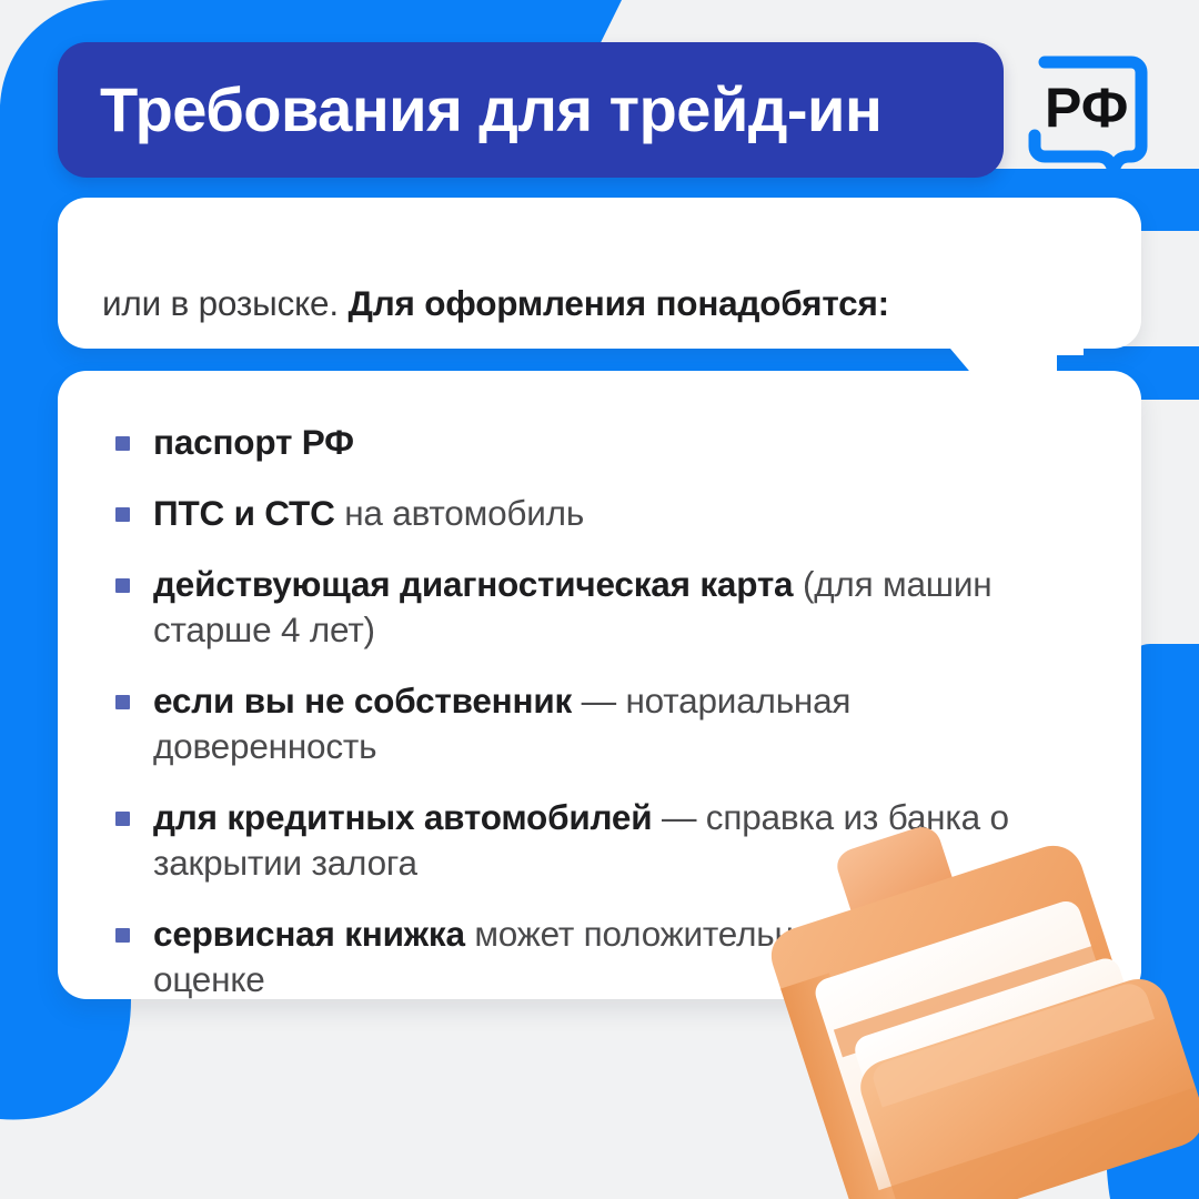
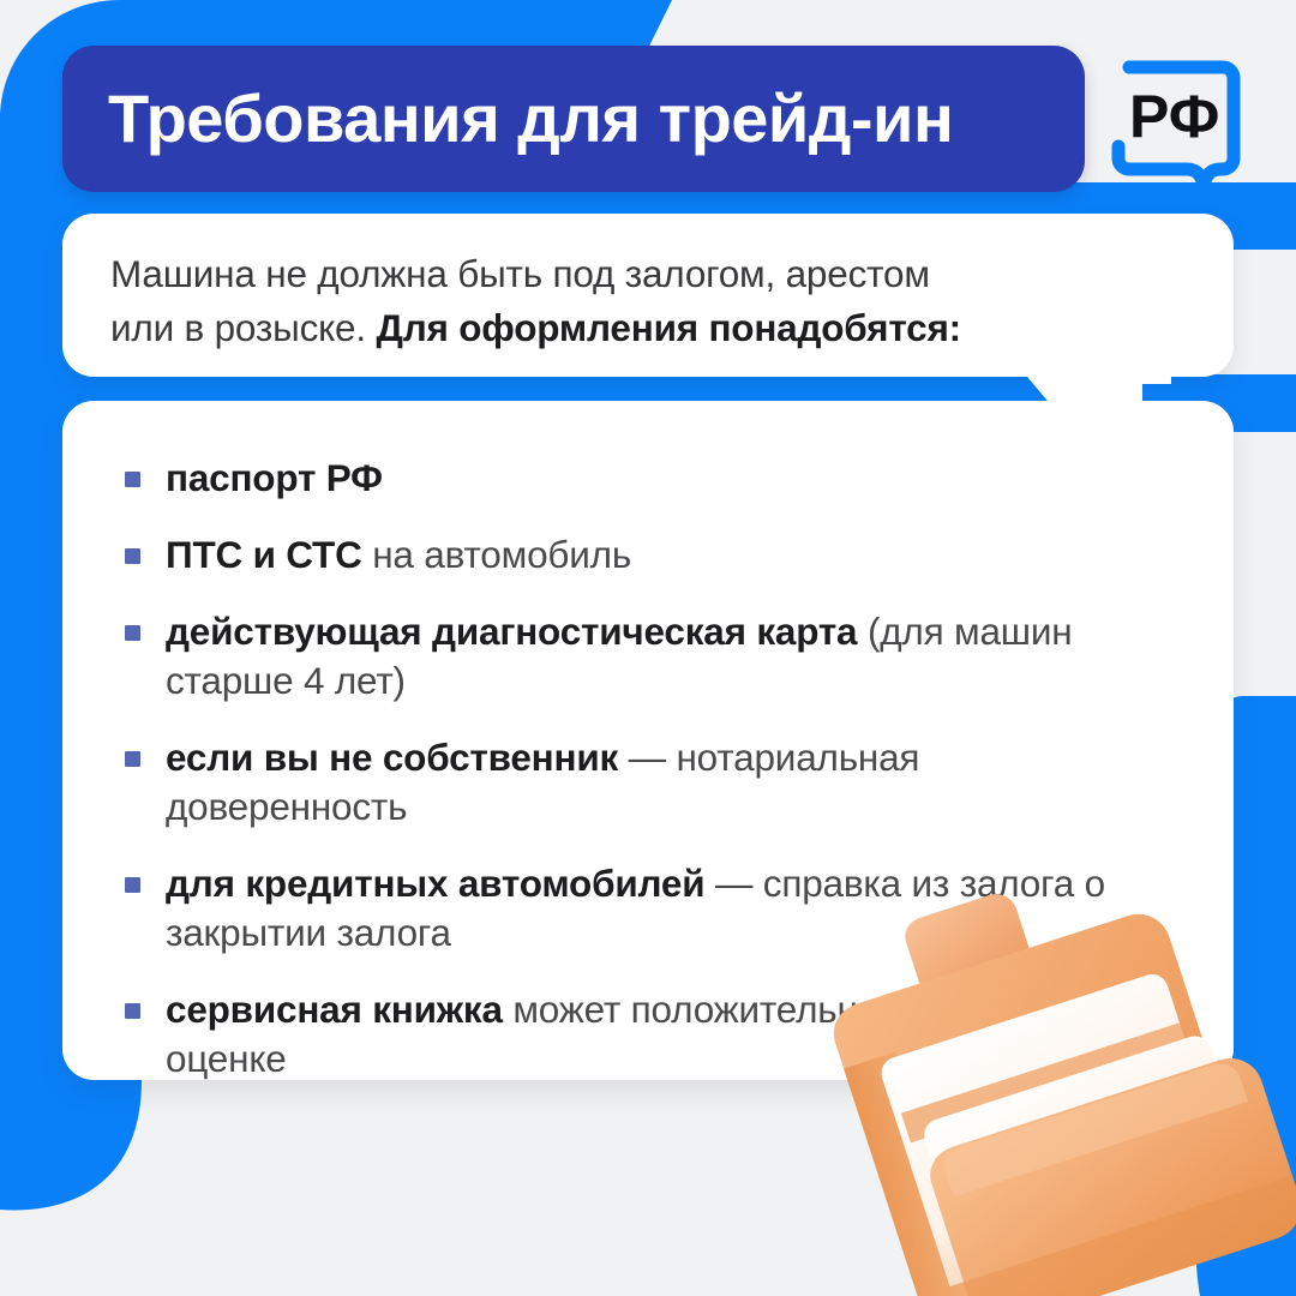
  Требования для трейд-ин
  РФ
+ Машина не должна быть под залогом, арестом
  или в розыске. Для оформления понадобятся:
  паспорт РФ
  ПТС и СТС на автомобиль
  действующая диагностическая карта (для машин старше 4 лет)
  если вы не собственник — нотариальная доверенность
- для кредитных автомобилей — справка из банка о закрытии залога
+ для кредитных автомобилей — справка из залога о закрытии залога
  сервисная книжка может положитель оценке
